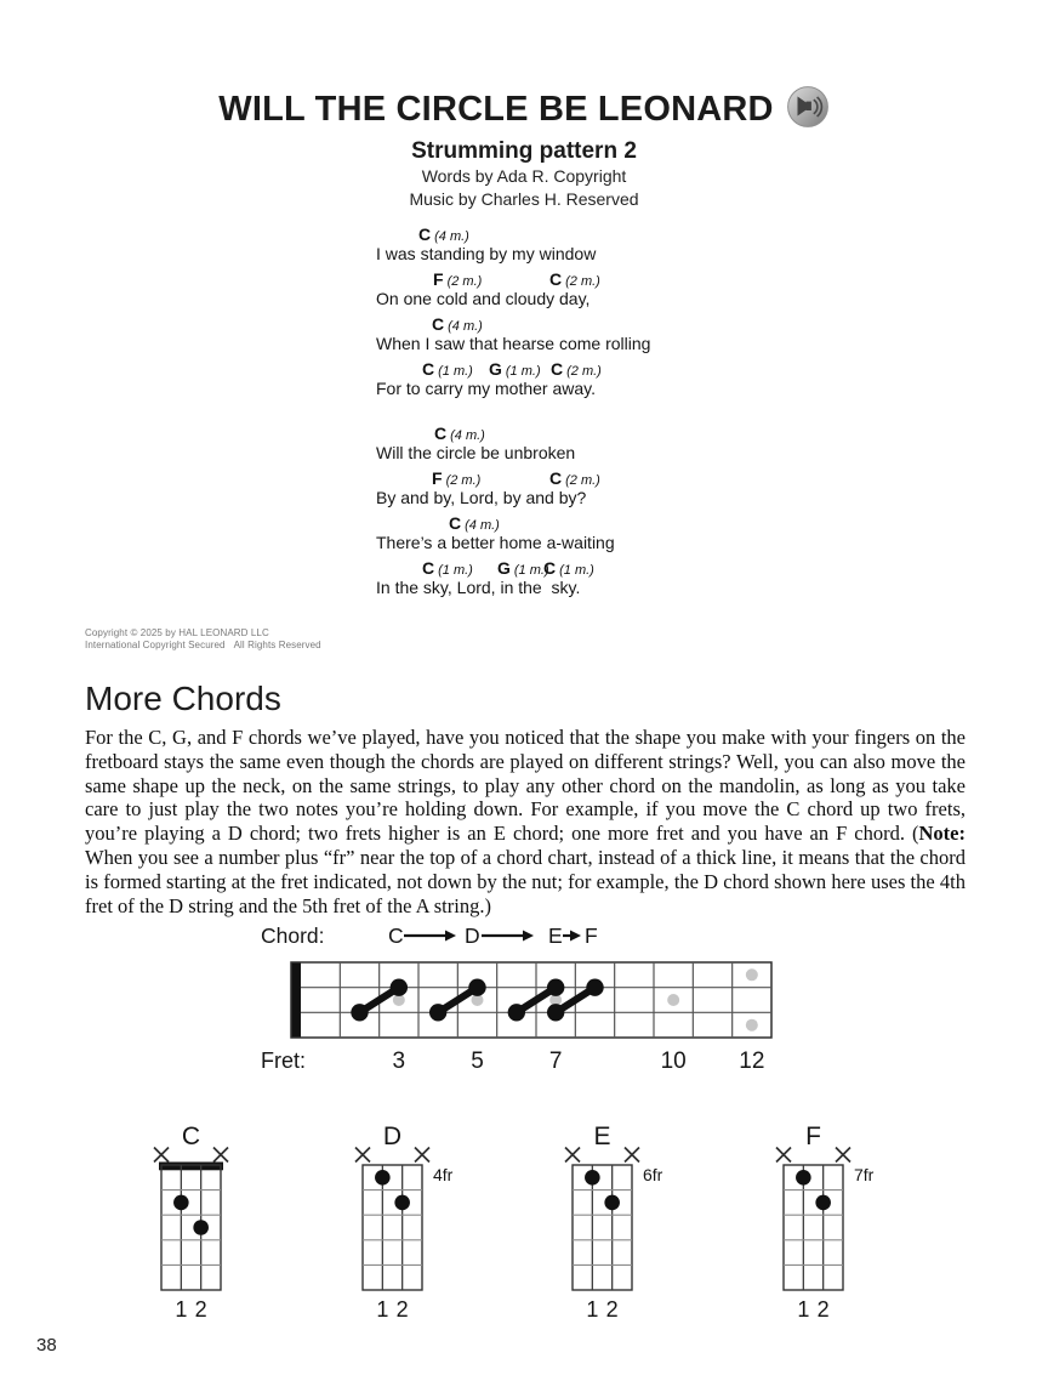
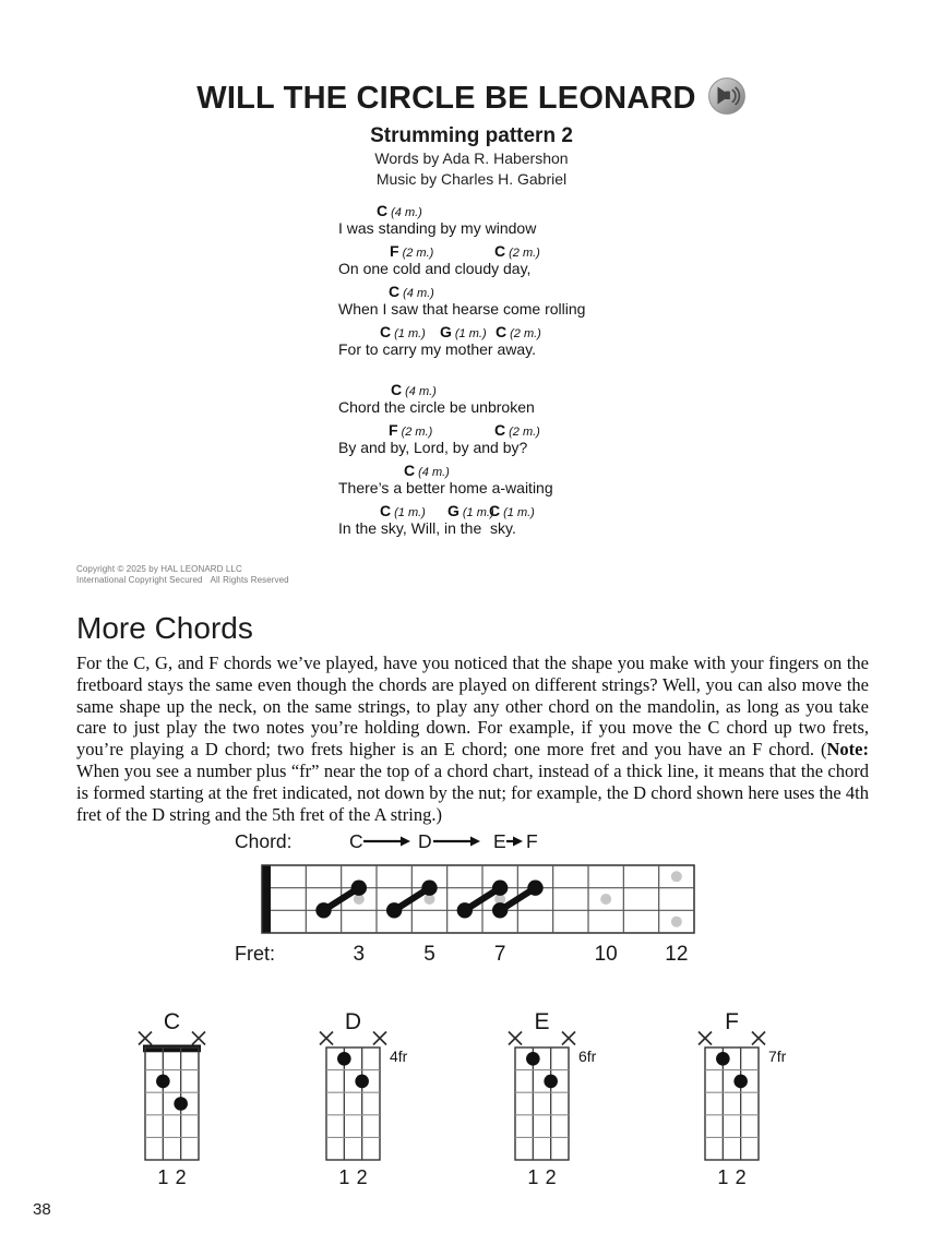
  WILL THE CIRCLE BE LEONARD
  Strumming pattern 2
- Words by Ada R. Copyright
+ Words by Ada R. Habershon
- Music by Charles H. Reserved
+ Music by Charles H. Gabriel
  C (4 m.)
  I was standing by my window
  F (2 m.)
  C (2 m.)
  On one cold and cloudy day,
  C (4 m.)
  When I saw that hearse come rolling
  C (1 m.)
  G (1 m.)
  C (2 m.)
  For to carry my mother away.
  C (4 m.)
- Will the circle be unbroken
+ Chord the circle be unbroken
  F (2 m.)
  C (2 m.)
  By and by, Lord, by and by?
  C (4 m.)
  There’s a better home a-waiting
  C (1 m.)
  G (1 m.)
  C (1 m.)
- In the sky, Lord, in the sky.
+ In the sky, Will, in the sky.
  Copyright © 2025 by HAL LEONARD LLC
  International Copyright Secured All Rights Reserved
  More Chords
  For the C, G, and F chords we’ve played, have you noticed that the shape you make with your fingers on the fretboard stays the same even though the chords are played on different strings? Well, you can also move the same shape up the neck, on the same strings, to play any other chord on the mandolin, as long as you take care to just play the two notes you’re holding down. For example, if you move the C chord up two frets, you’re playing a D chord; two frets higher is an E chord; one more fret and you have an F chord. (Note: When you see a number plus “fr” near the top of a chord chart, instead of a thick line, it means that the chord is formed starting at the fret indicated, not down by the nut; for example, the D chord shown here uses the 4th fret of the D string and the 5th fret of the A string.)
  Chord:
  C
  D
  E
  F
  Fret:
  3
  5
  7
  10
  12
  C
  1
  2
  D
  4fr
  1
  2
  E
  6fr
  1
  2
  F
  7fr
  1
  2
  38
